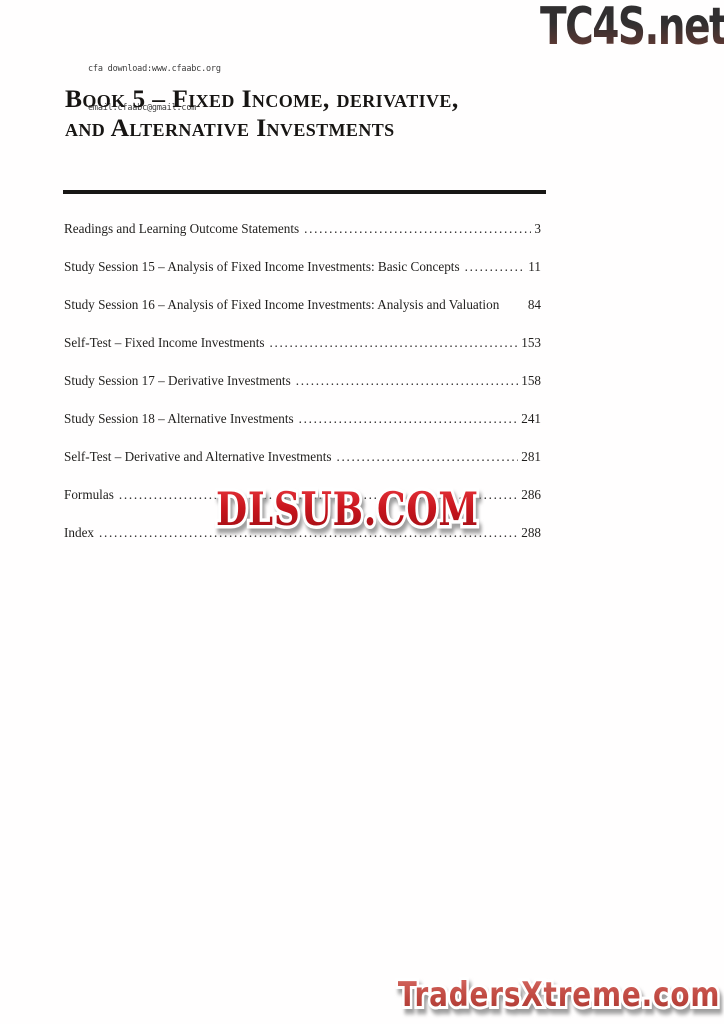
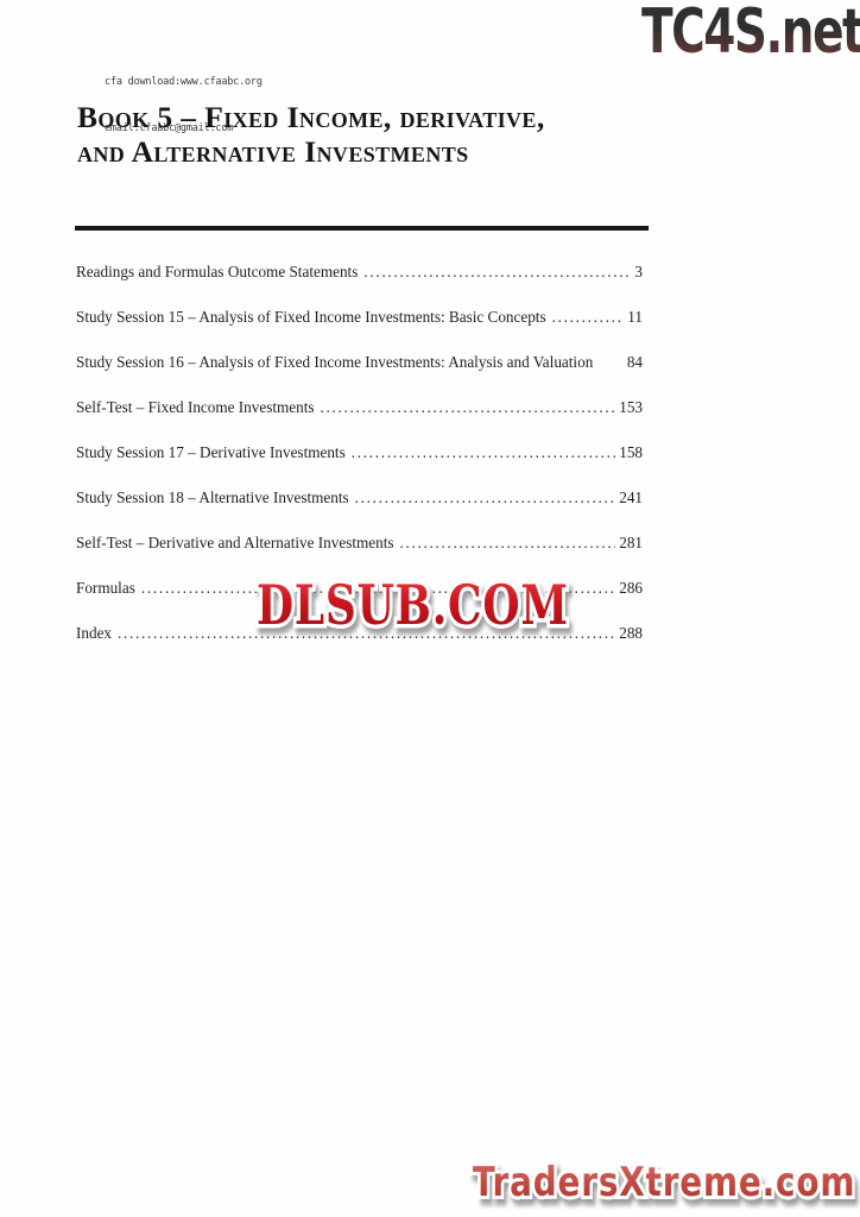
  cfa download:www.cfaabc.org
  email:cfaabc@gmail.com
  TC4S.net
  Book 5 – Fixed Income, derivative,
  and Alternative Investments
- Readings and Learning Outcome Statements
+ Readings and Formulas Outcome Statements
  3
  Study Session 15 – Analysis of Fixed Income Investments: Basic Concepts
  11
  Study Session 16 – Analysis of Fixed Income Investments: Analysis and Valuation
  84
  Self-Test – Fixed Income Investments
  153
  Study Session 17 – Derivative Investments
  158
  Study Session 18 – Alternative Investments
  241
  Self-Test – Derivative and Alternative Investments
  281
  Formulas
  286
  Index
  288
  DLSUB.COM
  TradersXtreme.com
